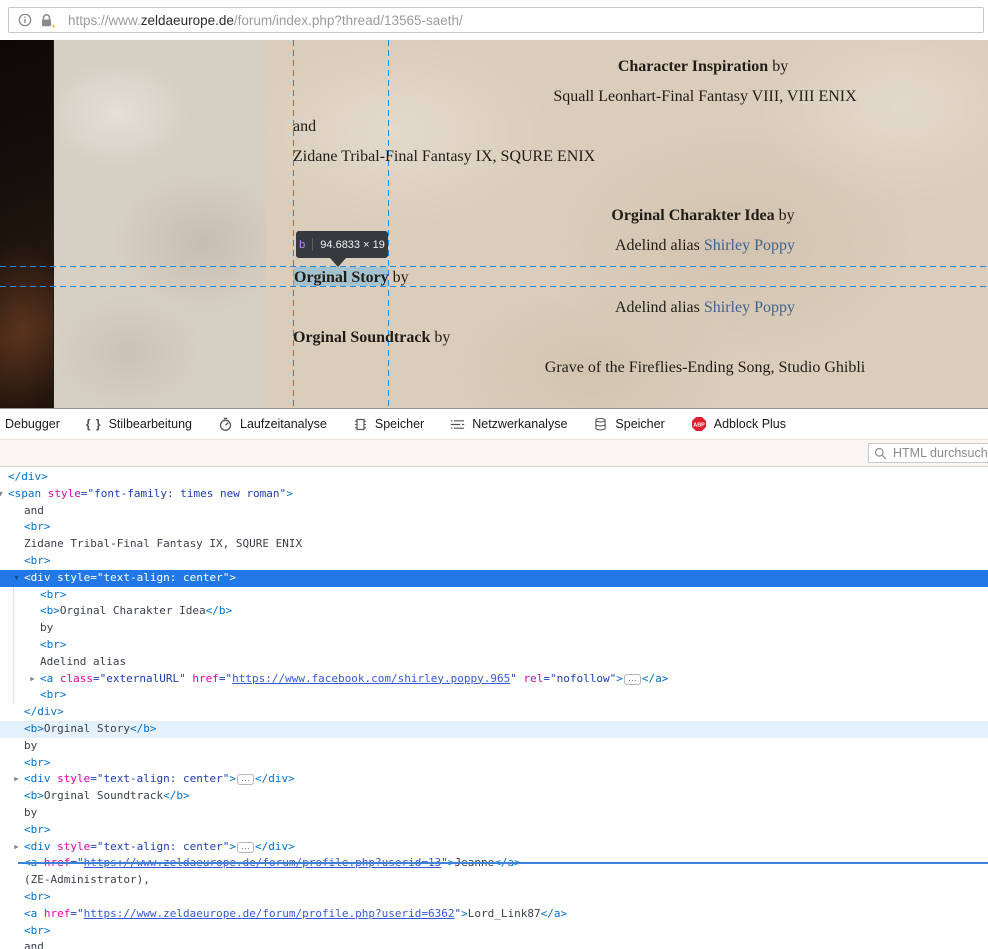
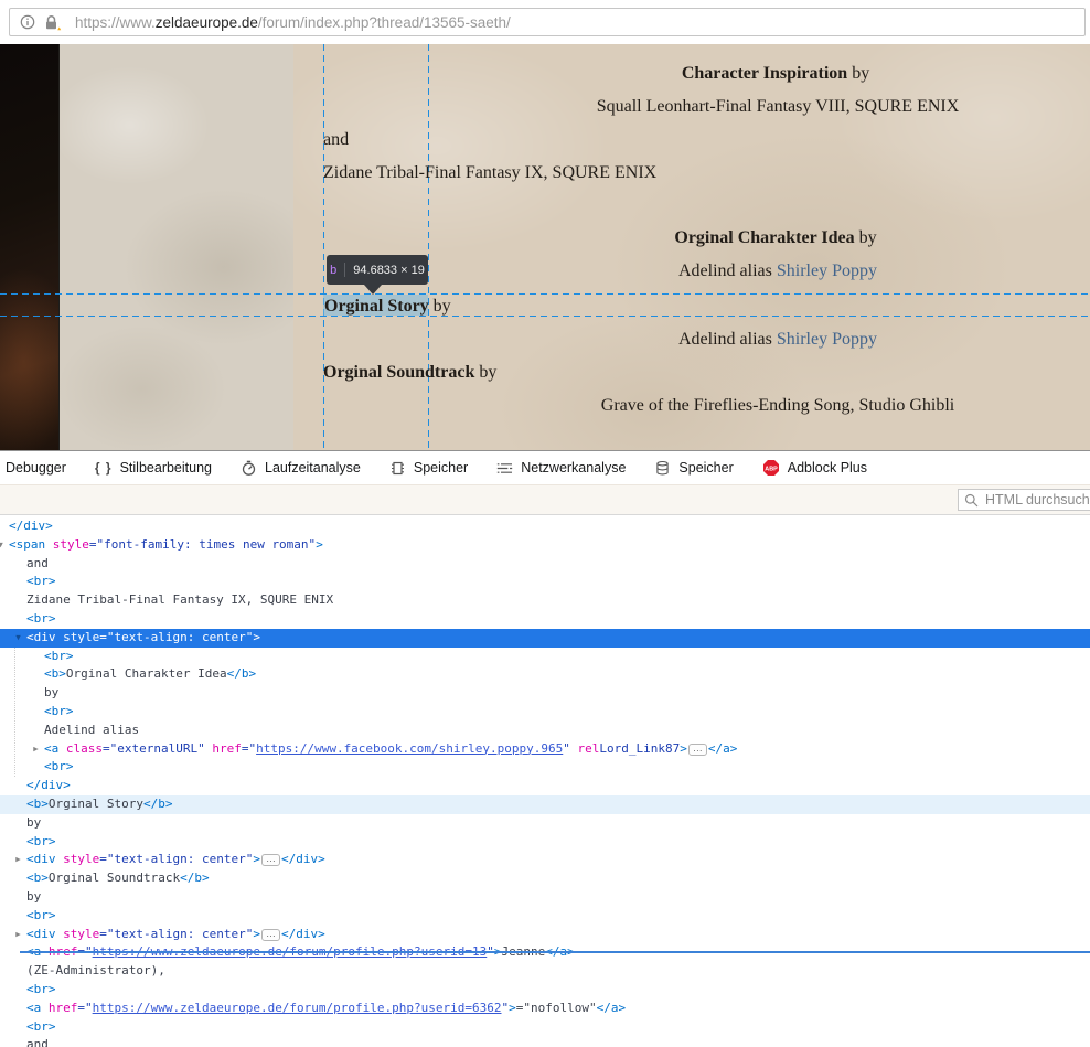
  https://www.zeldaeurope.de/forum/index.php?thread/13565-saeth/
  Character Inspiration by
- Squall Leonhart-Final Fantasy VIII, VIII ENIX
+ Squall Leonhart-Final Fantasy VIII, SQURE ENIX
  and
  Zidane Tribal-Final Fantasy IX, SQURE ENIX
  Orginal Charakter Idea by
  Adelind alias Shirley Poppy
  Orginal Story by
  Adelind alias Shirley Poppy
  Orginal Soundtrack by
  Grave of the Fireflies-Ending Song, Studio Ghibli
  b
  94.6833 × 19
  Debugger
  { }
  Stilbearbeitung
  Laufzeitanalyse
  Speicher
  Netzwerkanalyse
  Speicher
  Adblock Plus
  HTML durchsuch
  </div>
  ▼
  <span style="font-family: times new roman">
  and
  <br>
  Zidane Tribal-Final Fantasy IX, SQURE ENIX
  <br>
  ▼
  <div style="text-align: center">
  <br>
  <b>Orginal Charakter Idea</b>
  by
  <br>
  Adelind alias
  ▶
- <a class="externalURL" href="https://www.facebook.com/shirley.poppy.965" rel="nofollow"> … </a>
+ <a class="externalURL" href="https://www.facebook.com/shirley.poppy.965" relLord_Link87> … </a>
  <br>
  </div>
  <b>Orginal Story</b>
  by
  <br>
  ▶
  <div style="text-align: center"> … </div>
  <b>Orginal Soundtrack</b>
  by
  <br>
  ▶
  <div style="text-align: center"> … </div>
  (ZE-Administrator),
  <br>
- <a href="https://www.zeldaeurope.de/forum/profile.php?userid=6362">Lord_Link87</a>
+ <a href="https://www.zeldaeurope.de/forum/profile.php?userid=6362">="nofollow"</a>
  <br>
  and
